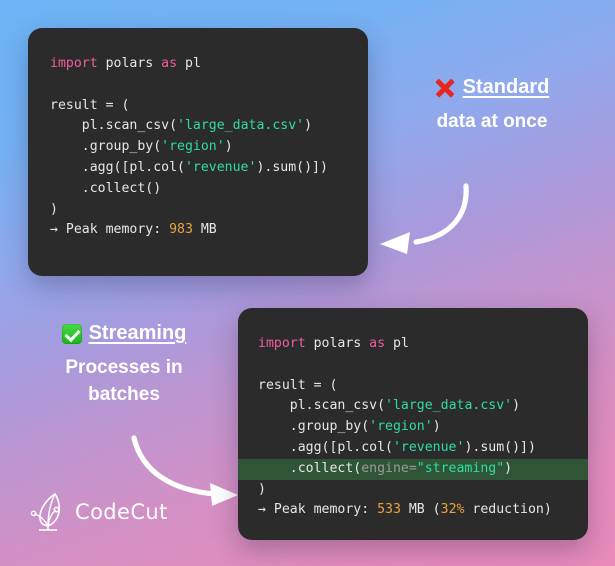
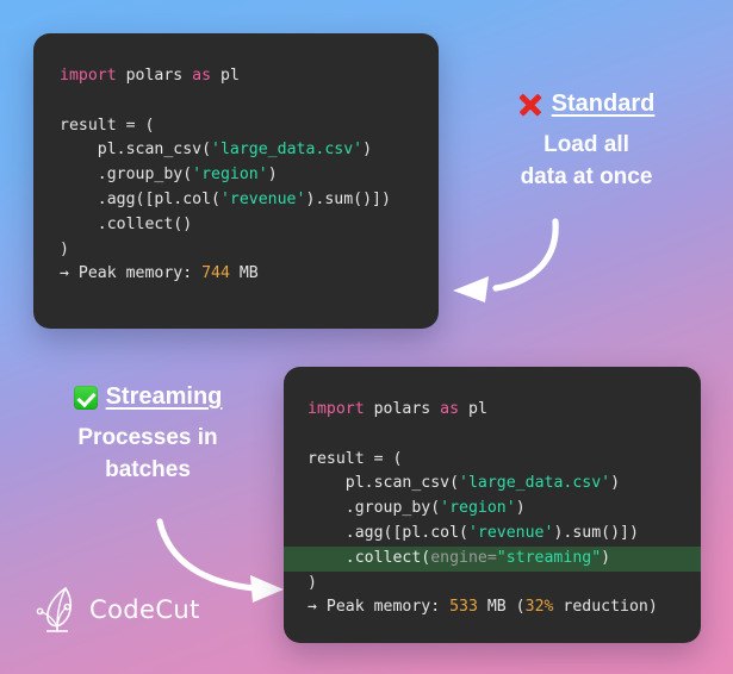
  import polars as pl
  result = (
  pl.scan_csv('large_data.csv')
  .group_by('region')
  .agg([pl.col('revenue').sum()])
  .collect()
  )
- → Peak memory: 983 MB
+ → Peak memory: 744 MB
  Standard
+ Load all
  data at once
  Streaming
  Processes in
  batches
  import polars as pl
  result = (
  pl.scan_csv('large_data.csv')
  .group_by('region')
  .agg([pl.col('revenue').sum()])
  .collect(engine="streaming")
  )
  → Peak memory: 533 MB (32% reduction)
  CodeCut
